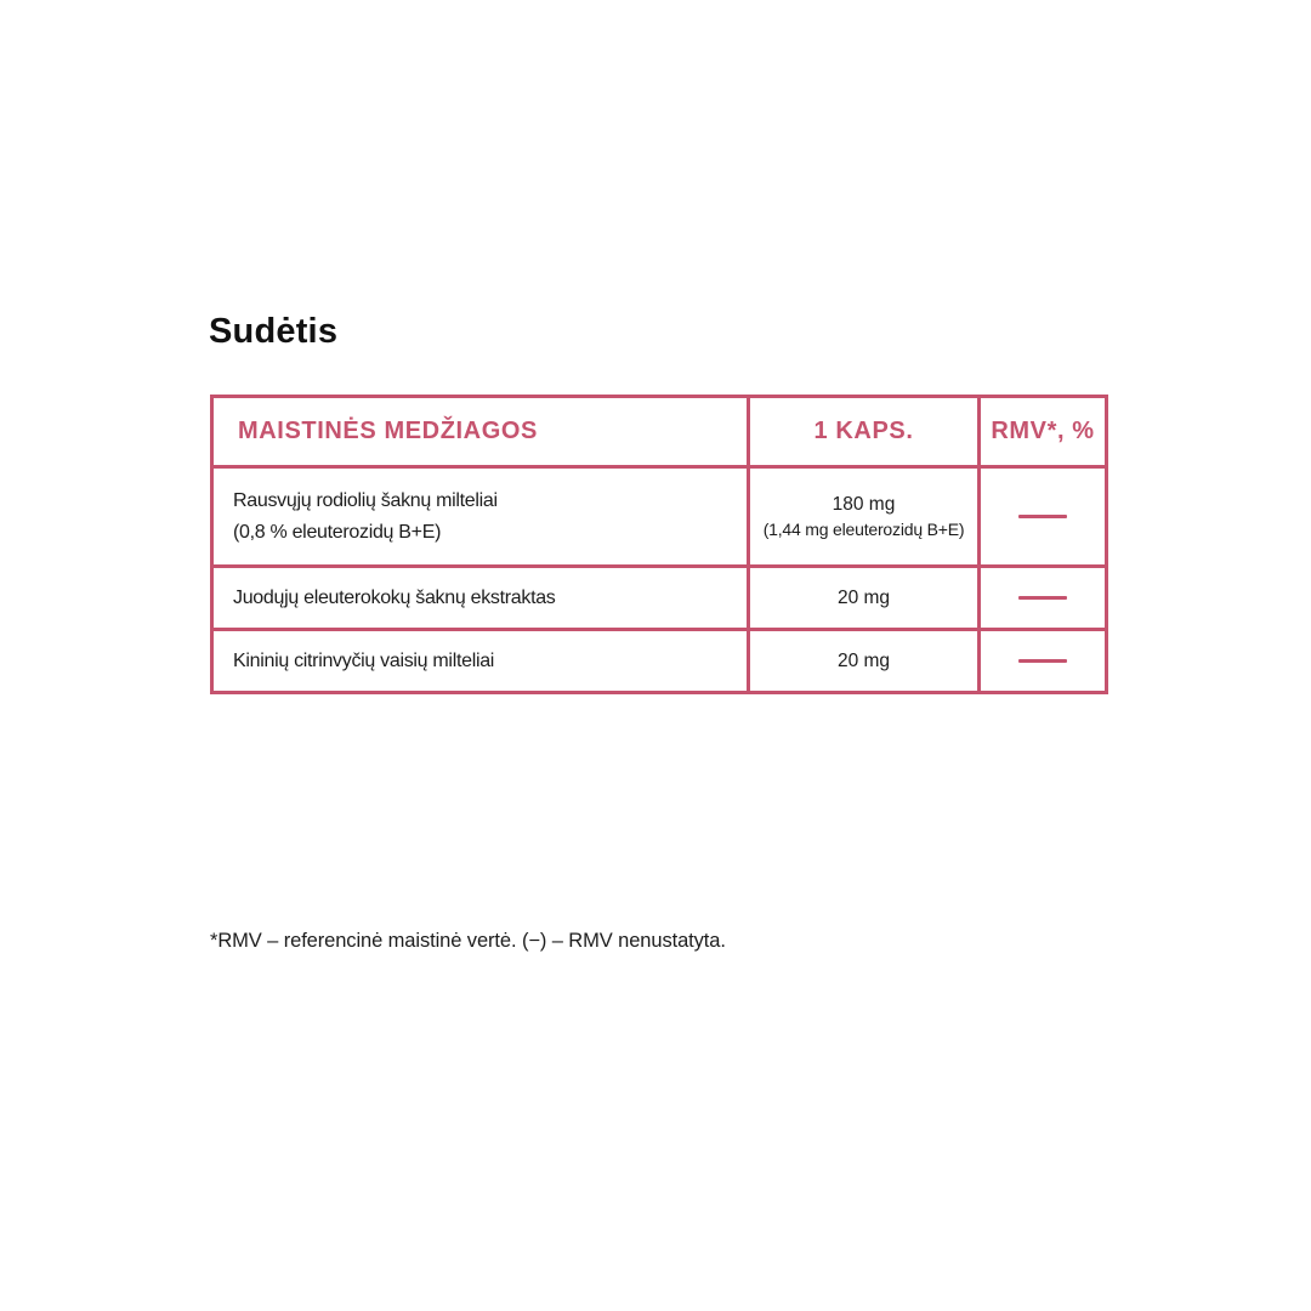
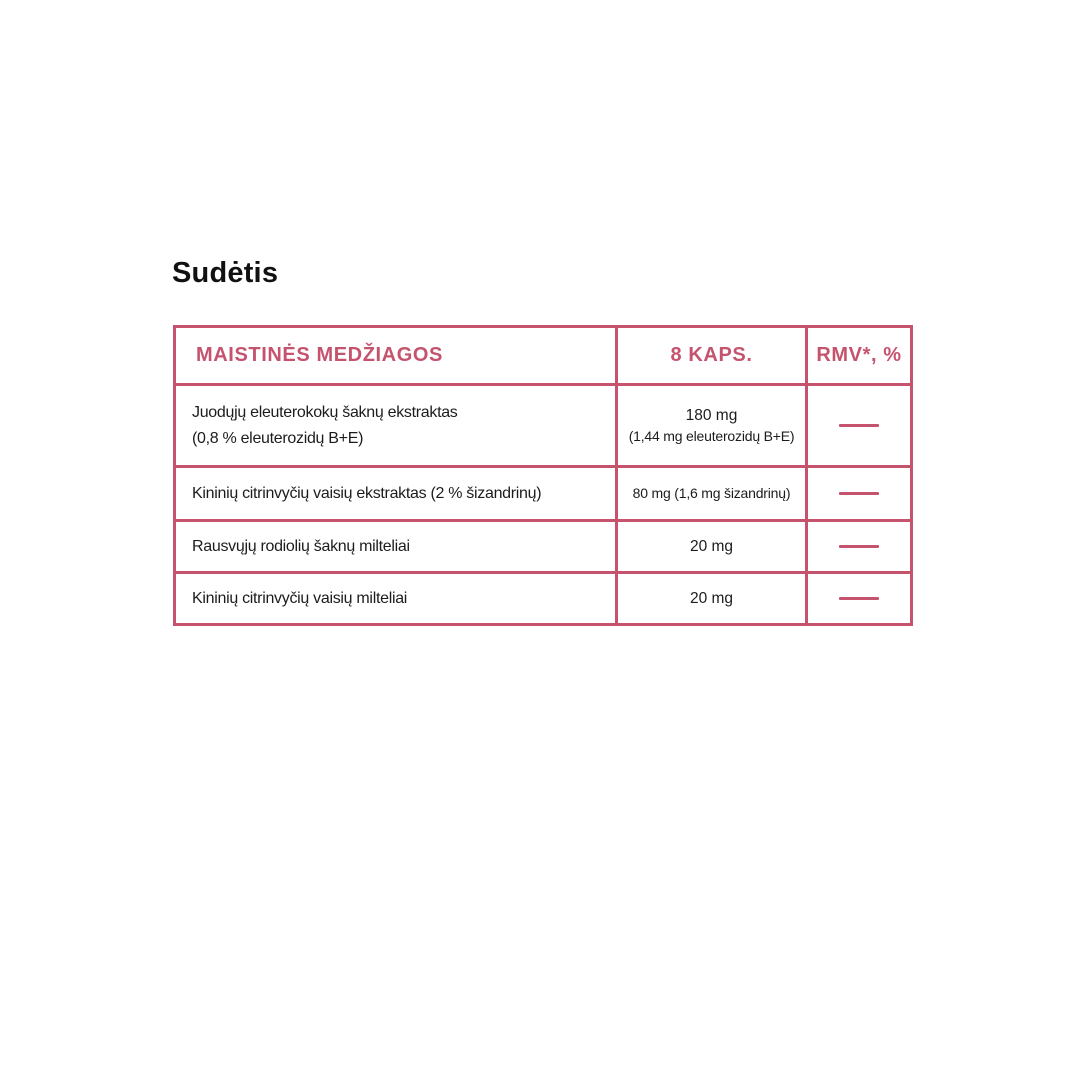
  Sudėtis
- MAISTINĖS MEDŽIAGOS	1 KAPS.	RMV*, %
+ MAISTINĖS MEDŽIAGOS	8 KAPS.	RMV*, %
- Rausvųjų rodiolių šaknų milteliai (0,8 % eleuterozidų B+E)	180 mg (1,44 mg eleuterozidų B+E)
+ Juodųjų eleuterokokų šaknų ekstraktas (0,8 % eleuterozidų B+E)	180 mg (1,44 mg eleuterozidų B+E)
+ Kininių citrinvyčių vaisių ekstraktas (2 % šizandrinų)	80 mg (1,6 mg šizandrinų)
- Juodųjų eleuterokokų šaknų ekstraktas	20 mg
+ Rausvųjų rodiolių šaknų milteliai	20 mg
  Kininių citrinvyčių vaisių milteliai	20 mg
- *RMV – referencinė maistinė vertė. (−) – RMV nenustatyta.
